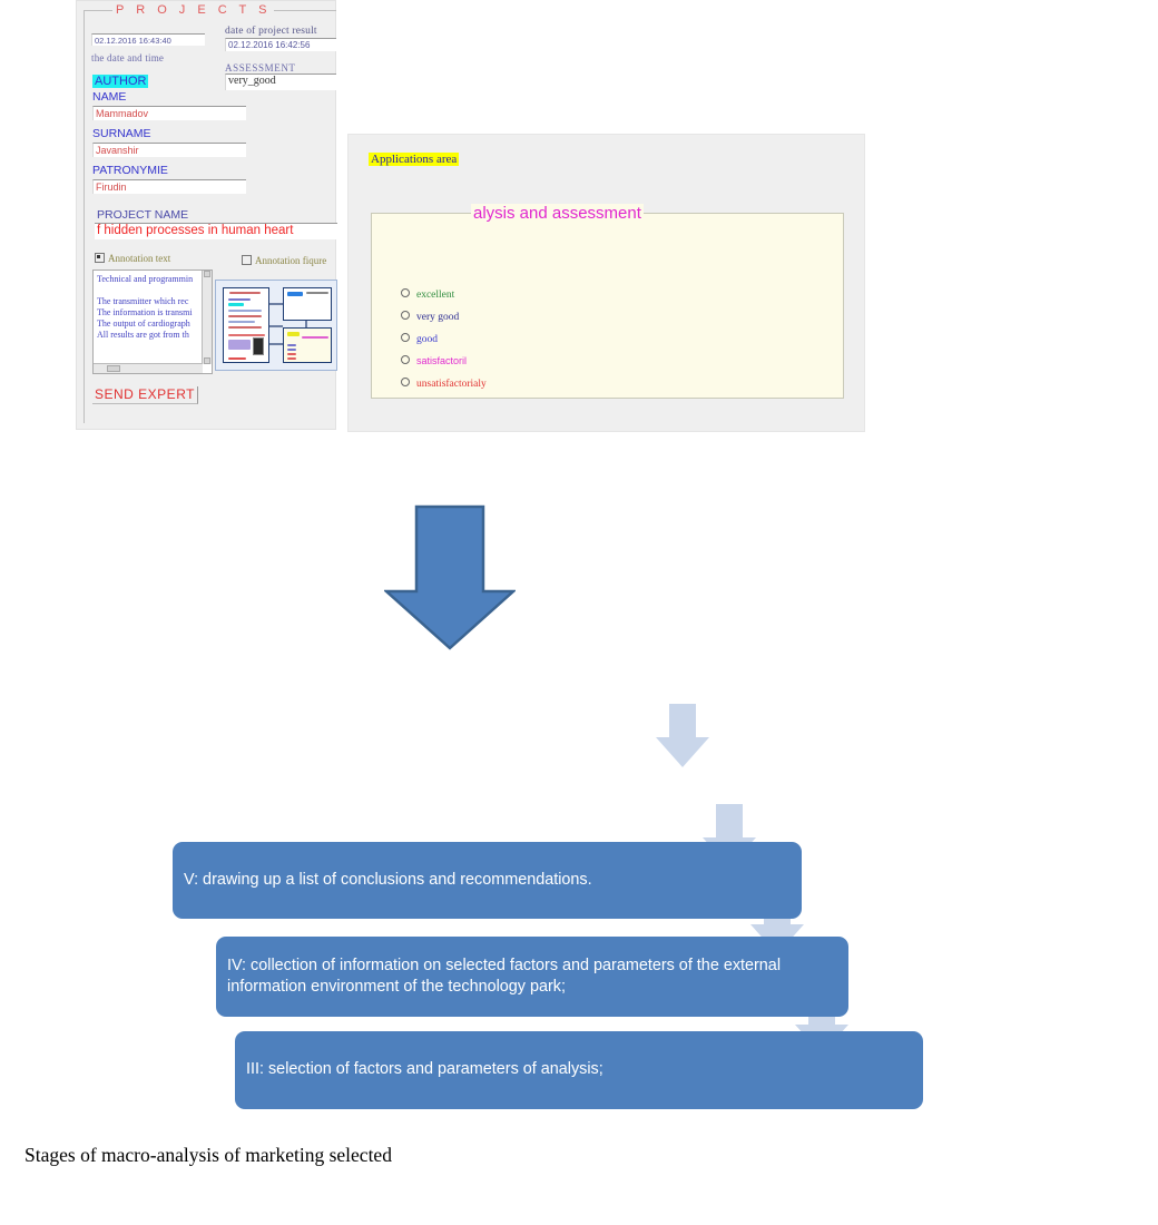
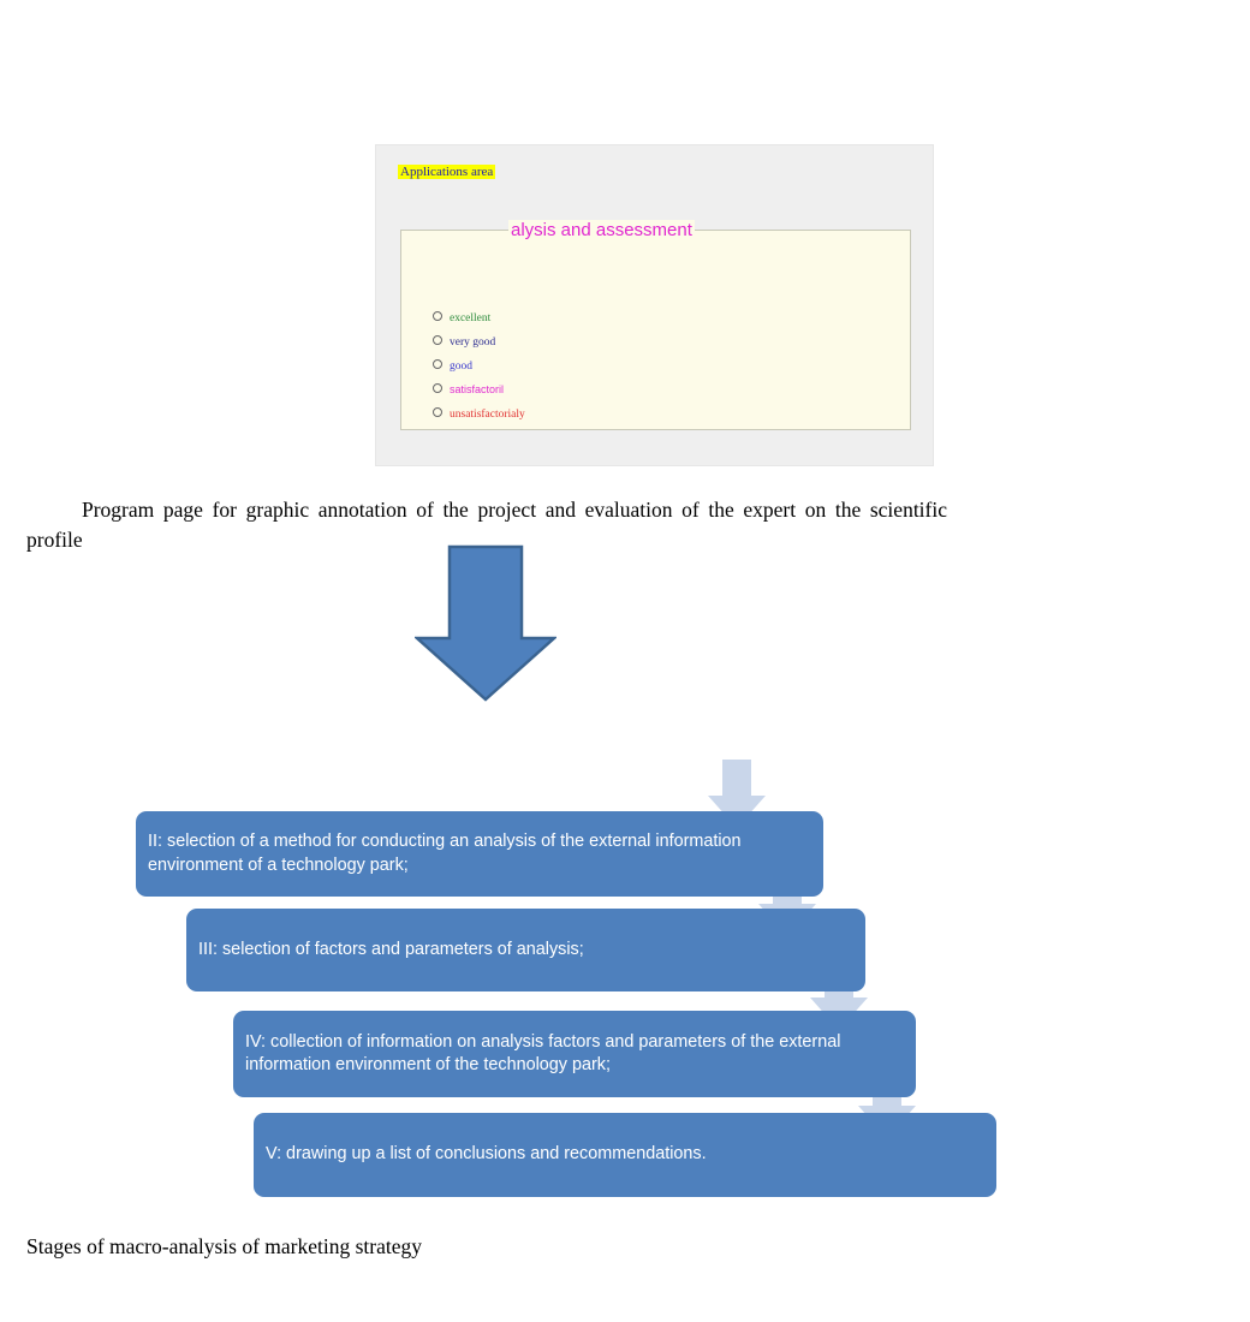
- P R O J E C T S
- 02.12.2016 16:43:40
- the date and time
- date of project result
- 02.12.2016 16:42:56
- ASSESSMENT
- very_good
- AUTHOR
- NAME
- Mammadov
- SURNAME
- Javanshir
- PATRONYMIE
- Firudin
- PROJECT NAME
- f hidden processes in human heart
- Annotation text
- Annotation fiqure
- Technical and programmin
- The transmitter which rec
- The information is transmi
- The output of cardiograph
- All results are got from th
- SEND EXPERT
  alysis and assessment
  Applications area
  excellent
  very good
  good
  satisfactoril
  unsatisfactorialy
+ Program page for graphic annotation of the project and evaluation of the expert on the scientific profile
+ II: selection of a method for conducting an analysis of the external information environment of a technology park;
- V: drawing up a list of conclusions and recommendations.
+ III: selection of factors and parameters of analysis;
- IV: collection of information on selected factors and parameters of the external information environment of the technology park;
+ IV: collection of information on analysis factors and parameters of the external information environment of the technology park;
- III: selection of factors and parameters of analysis;
+ V: drawing up a list of conclusions and recommendations.
- Stages of macro-analysis of marketing selected
+ Stages of macro-analysis of marketing strategy
